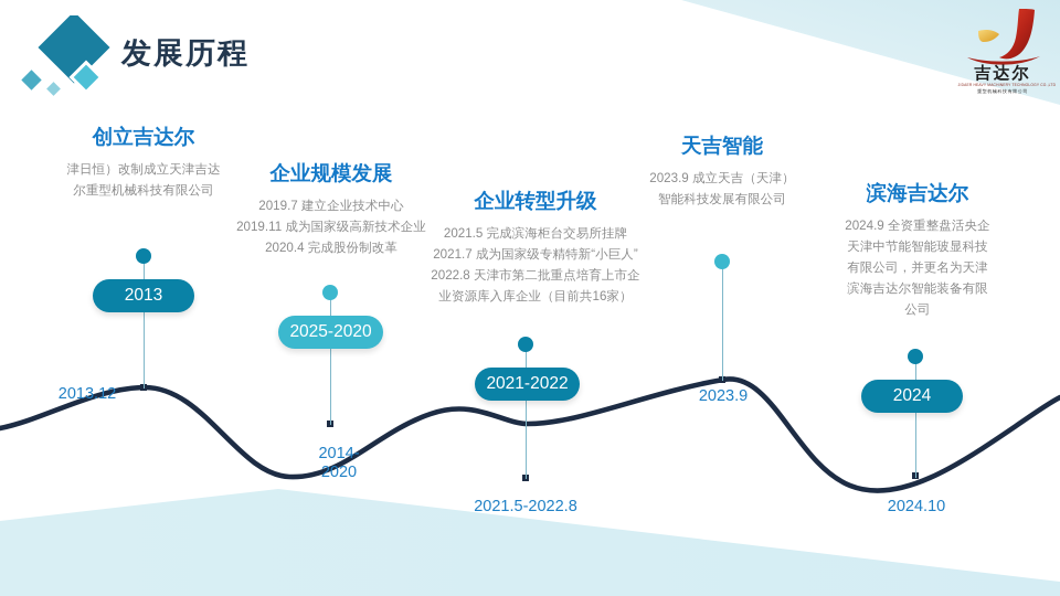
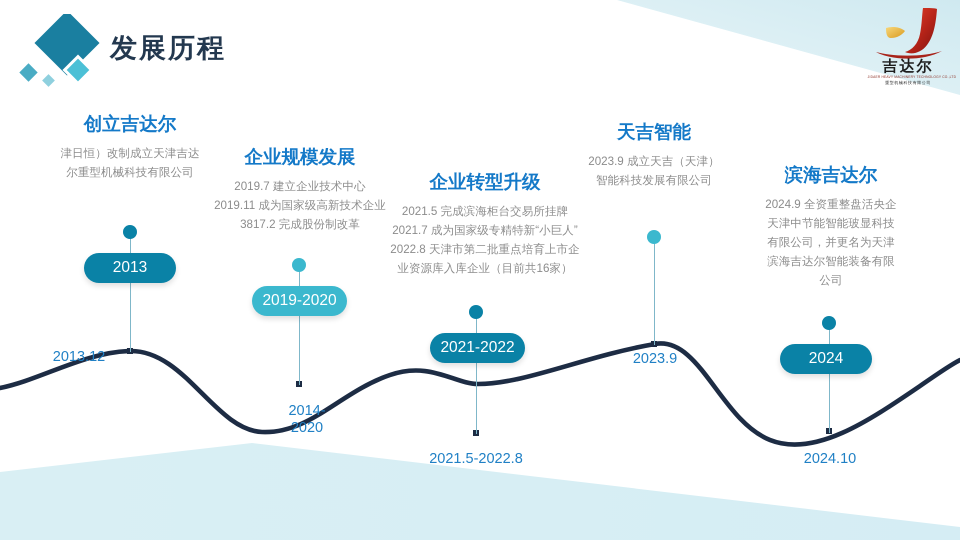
  发展历程
  吉达尔
  创立吉达尔
  津日恒）改制成立天津吉达
  尔重型机械科技有限公司
  2013
  企业规模发展
  2019.7 建立企业技术中心
  2019.11 成为国家级高新技术企业
- 2020.4 完成股份制改革
+ 3817.2 完成股份制改革
- 2025-2020
+ 2019-2020
  企业转型升级
  2021.5 完成滨海柜台交易所挂牌
  2021.7 成为国家级专精特新“小巨人”
  2022.8 天津市第二批重点培育上市企
  业资源库入库企业（目前共16家）
  2021-2022
  天吉智能
  2023.9 成立天吉（天津）
  智能科技发展有限公司
  滨海吉达尔
  2024.9 全资重整盘活央企
  天津中节能智能玻显科技
  有限公司，并更名为天津
  滨海吉达尔智能装备有限
  公司
  2024
  2013.12
  2014-2020
  2021.5-2022.8
  2023.9
  2024.10
